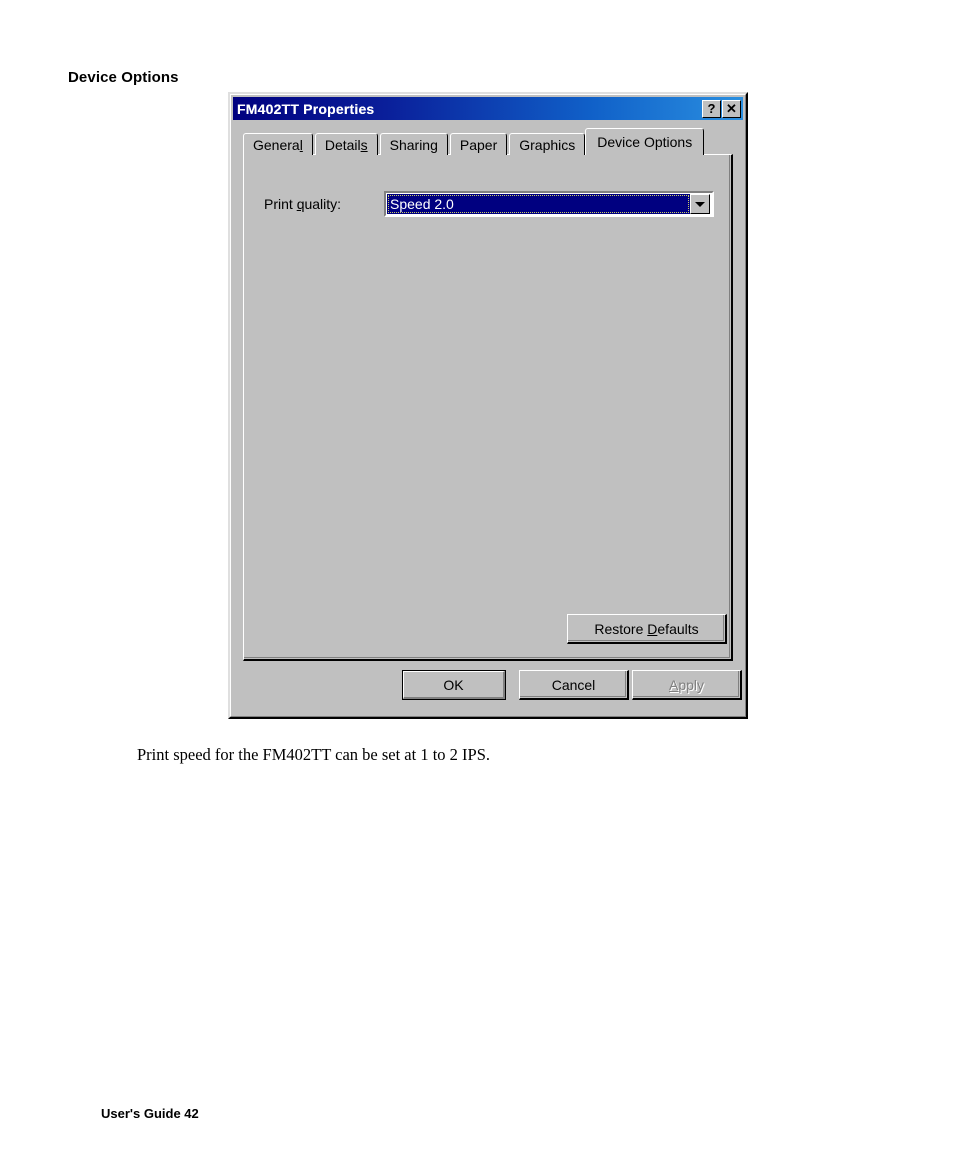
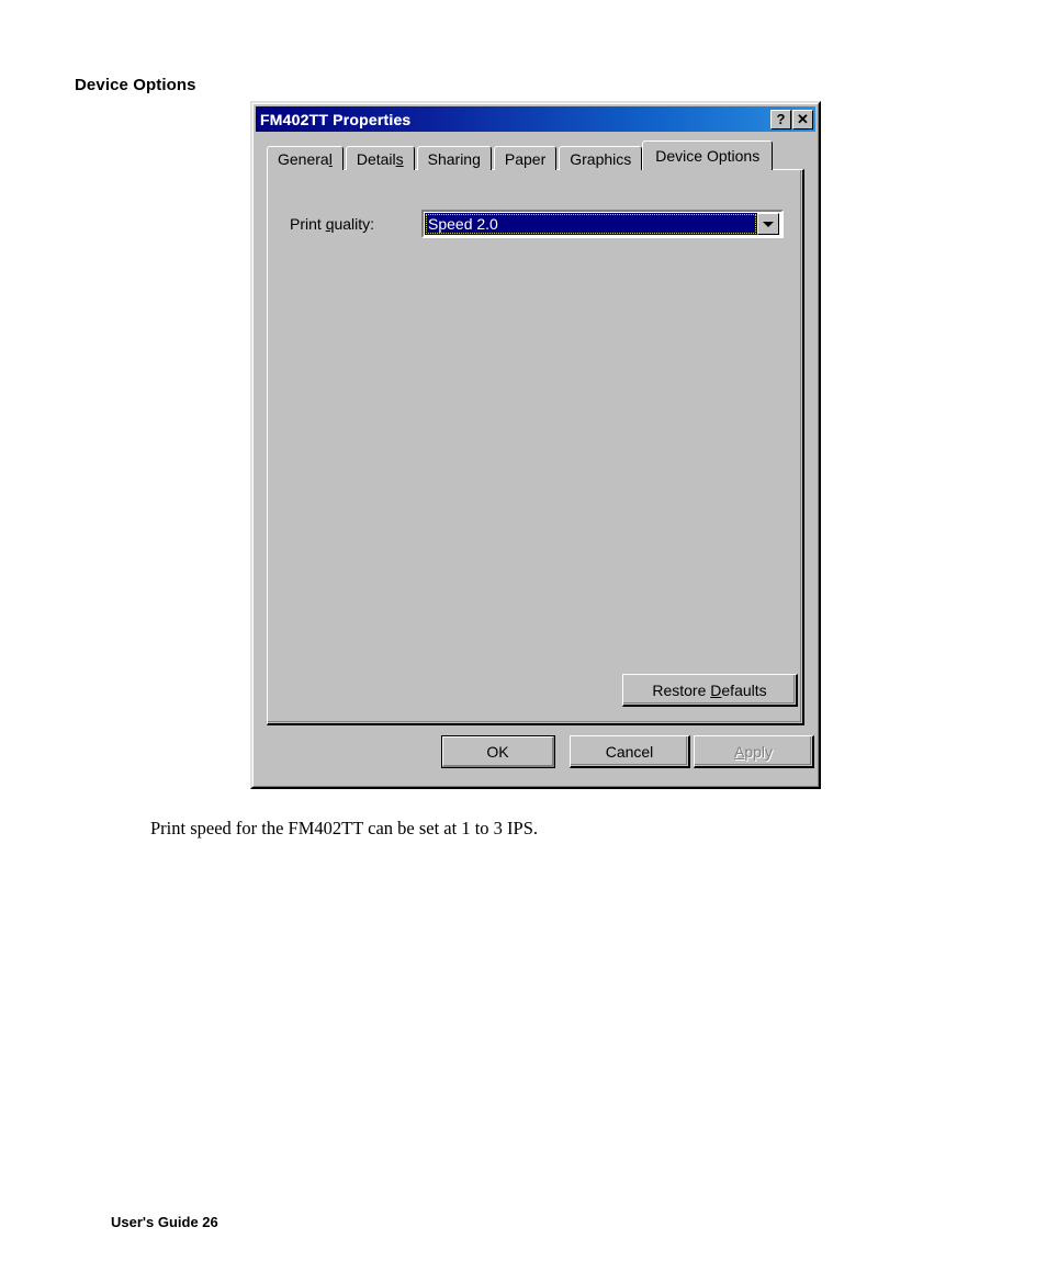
  Device Options
  FM402TT Properties
  ?
  ✕
  General
  Details
  Sharing
  Paper
  Graphics
  Device Options
  Print quality:
  Speed 2.0
  Restore Defaults
  OK
  Cancel
  Apply
- Print speed for the FM402TT can be set at 1 to 2 IPS.
+ Print speed for the FM402TT can be set at 1 to 3 IPS.
- User's Guide 42
+ User's Guide 26
